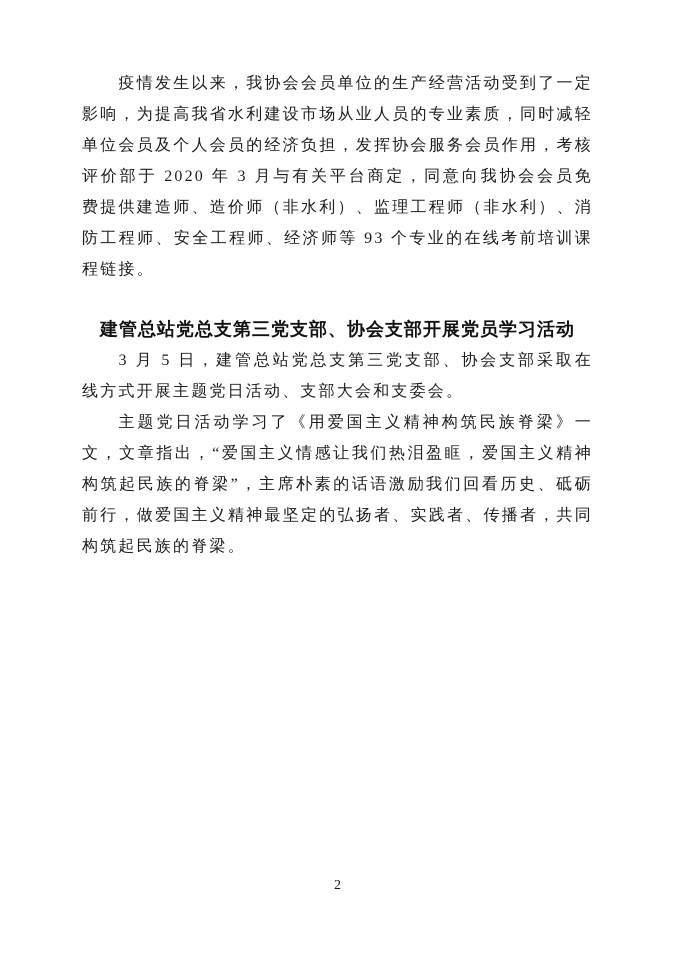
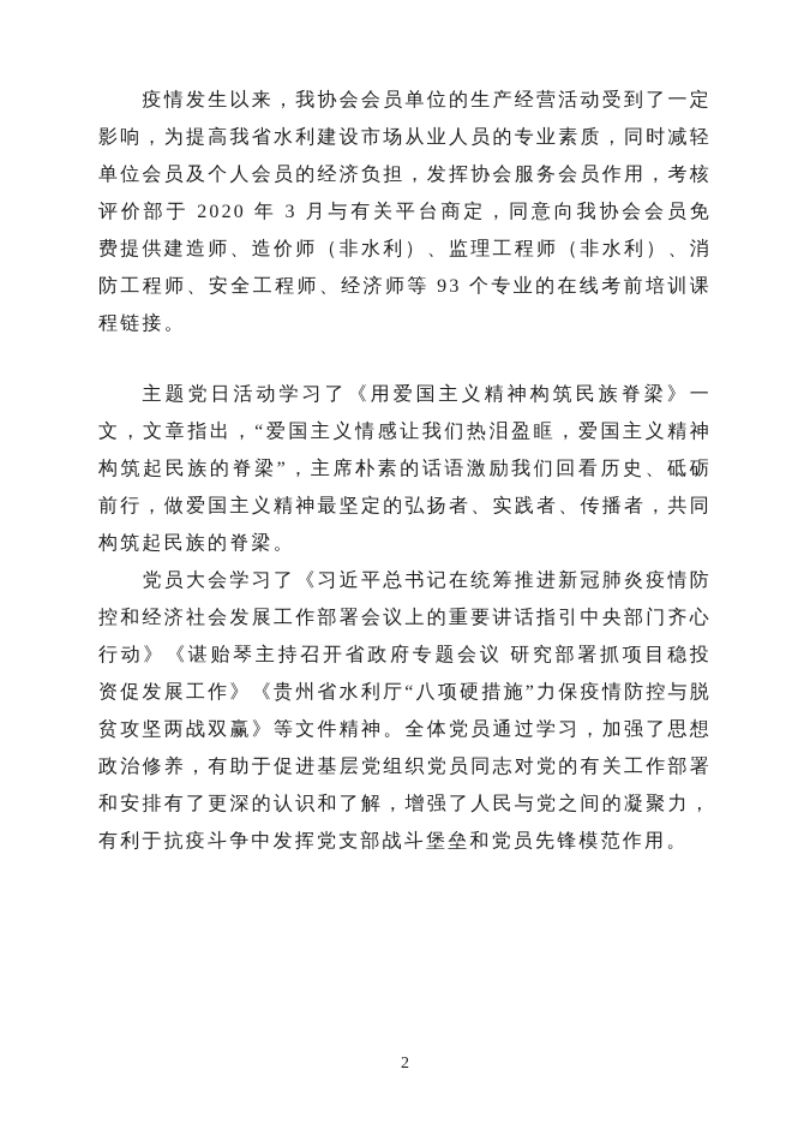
  疫情发生以来，我协会会员单位的生产经营活动受到了一定影响，为提高我省水利建设市场从业人员的专业素质，同时减轻单位会员及个人会员的经济负担，发挥协会服务会员作用，考核评价部于 2020 年 3 月与有关平台商定，同意向我协会会员免费提供建造师、造价师（非水利）、监理工程师（非水利）、消防工程师、安全工程师、经济师等 93 个专业的在线考前培训课程链接。
- 建管总站党总支第三党支部、协会支部开展党员学习活动
- 3 月 5 日，建管总站党总支第三党支部、协会支部采取在线方式开展主题党日活动、支部大会和支委会。
  主题党日活动学习了《用爱国主义精神构筑民族脊梁》一文，文章指出，“爱国主义情感让我们热泪盈眶，爱国主义精神构筑起民族的脊梁”，主席朴素的话语激励我们回看历史、砥砺前行，做爱国主义精神最坚定的弘扬者、实践者、传播者，共同构筑起民族的脊梁。
+ 党员大会学习了《习近平总书记在统筹推进新冠肺炎疫情防控和经济社会发展工作部署会议上的重要讲话指引中央部门齐心行动》《谌贻琴主持召开省政府专题会议 研究部署抓项目稳投资促发展工作》《贵州省水利厅“八项硬措施”力保疫情防控与脱贫攻坚两战双赢》等文件精神。全体党员通过学习，加强了思想政治修养，有助于促进基层党组织党员同志对党的有关工作部署和安排有了更深的认识和了解，增强了人民与党之间的凝聚力，有利于抗疫斗争中发挥党支部战斗堡垒和党员先锋模范作用。
  2
